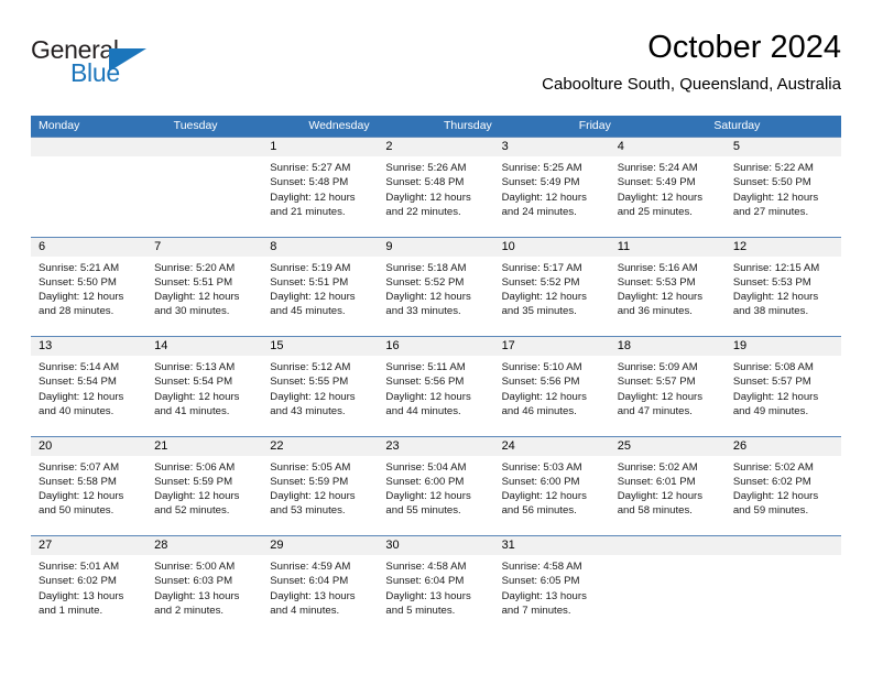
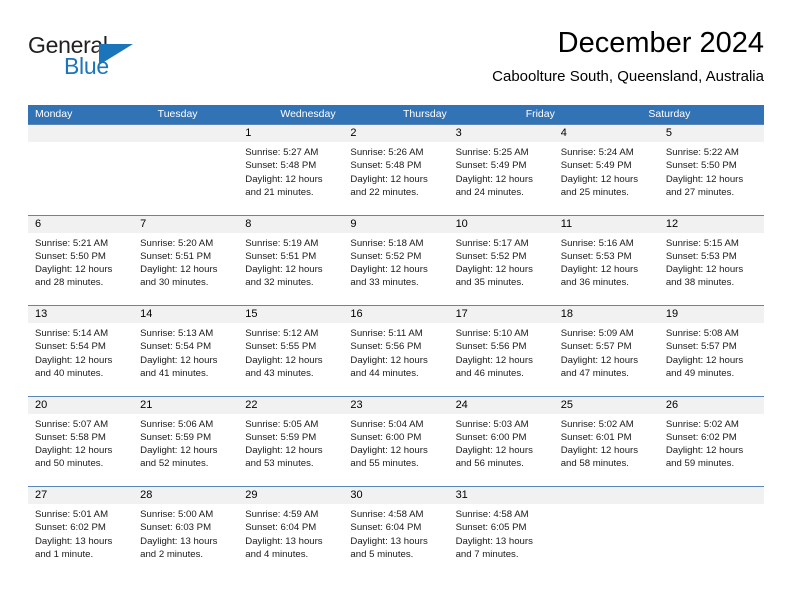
  General
  Blue
- October 2024
+ December 2024
  Caboolture South, Queensland, Australia
  Monday
  Tuesday
  Wednesday
  Thursday
  Friday
  Saturday
  1
  Sunrise: 5:27 AM
  Sunset: 5:48 PM
  Daylight: 12 hours
  and 21 minutes.
  2
  Sunrise: 5:26 AM
  Sunset: 5:48 PM
  Daylight: 12 hours
  and 22 minutes.
  3
  Sunrise: 5:25 AM
  Sunset: 5:49 PM
  Daylight: 12 hours
  and 24 minutes.
  4
  Sunrise: 5:24 AM
  Sunset: 5:49 PM
  Daylight: 12 hours
  and 25 minutes.
  5
  Sunrise: 5:22 AM
  Sunset: 5:50 PM
  Daylight: 12 hours
  and 27 minutes.
  6
  Sunrise: 5:21 AM
  Sunset: 5:50 PM
  Daylight: 12 hours
  and 28 minutes.
  7
  Sunrise: 5:20 AM
  Sunset: 5:51 PM
  Daylight: 12 hours
  and 30 minutes.
  8
  Sunrise: 5:19 AM
  Sunset: 5:51 PM
  Daylight: 12 hours
- and 45 minutes.
+ and 32 minutes.
  9
  Sunrise: 5:18 AM
  Sunset: 5:52 PM
  Daylight: 12 hours
  and 33 minutes.
  10
  Sunrise: 5:17 AM
  Sunset: 5:52 PM
  Daylight: 12 hours
  and 35 minutes.
  11
  Sunrise: 5:16 AM
  Sunset: 5:53 PM
  Daylight: 12 hours
  and 36 minutes.
  12
- Sunrise: 12:15 AM
+ Sunrise: 5:15 AM
  Sunset: 5:53 PM
  Daylight: 12 hours
  and 38 minutes.
  13
  Sunrise: 5:14 AM
  Sunset: 5:54 PM
  Daylight: 12 hours
  and 40 minutes.
  14
  Sunrise: 5:13 AM
  Sunset: 5:54 PM
  Daylight: 12 hours
  and 41 minutes.
  15
  Sunrise: 5:12 AM
  Sunset: 5:55 PM
  Daylight: 12 hours
  and 43 minutes.
  16
  Sunrise: 5:11 AM
  Sunset: 5:56 PM
  Daylight: 12 hours
  and 44 minutes.
  17
  Sunrise: 5:10 AM
  Sunset: 5:56 PM
  Daylight: 12 hours
  and 46 minutes.
  18
  Sunrise: 5:09 AM
  Sunset: 5:57 PM
  Daylight: 12 hours
  and 47 minutes.
  19
  Sunrise: 5:08 AM
  Sunset: 5:57 PM
  Daylight: 12 hours
  and 49 minutes.
  20
  Sunrise: 5:07 AM
  Sunset: 5:58 PM
  Daylight: 12 hours
  and 50 minutes.
  21
  Sunrise: 5:06 AM
  Sunset: 5:59 PM
  Daylight: 12 hours
  and 52 minutes.
  22
  Sunrise: 5:05 AM
  Sunset: 5:59 PM
  Daylight: 12 hours
  and 53 minutes.
  23
  Sunrise: 5:04 AM
  Sunset: 6:00 PM
  Daylight: 12 hours
  and 55 minutes.
  24
  Sunrise: 5:03 AM
  Sunset: 6:00 PM
  Daylight: 12 hours
  and 56 minutes.
  25
  Sunrise: 5:02 AM
  Sunset: 6:01 PM
  Daylight: 12 hours
  and 58 minutes.
  26
  Sunrise: 5:02 AM
  Sunset: 6:02 PM
  Daylight: 12 hours
  and 59 minutes.
  27
  Sunrise: 5:01 AM
  Sunset: 6:02 PM
  Daylight: 13 hours
  and 1 minute.
  28
  Sunrise: 5:00 AM
  Sunset: 6:03 PM
  Daylight: 13 hours
  and 2 minutes.
  29
  Sunrise: 4:59 AM
  Sunset: 6:04 PM
  Daylight: 13 hours
  and 4 minutes.
  30
  Sunrise: 4:58 AM
  Sunset: 6:04 PM
  Daylight: 13 hours
  and 5 minutes.
  31
  Sunrise: 4:58 AM
  Sunset: 6:05 PM
  Daylight: 13 hours
  and 7 minutes.
